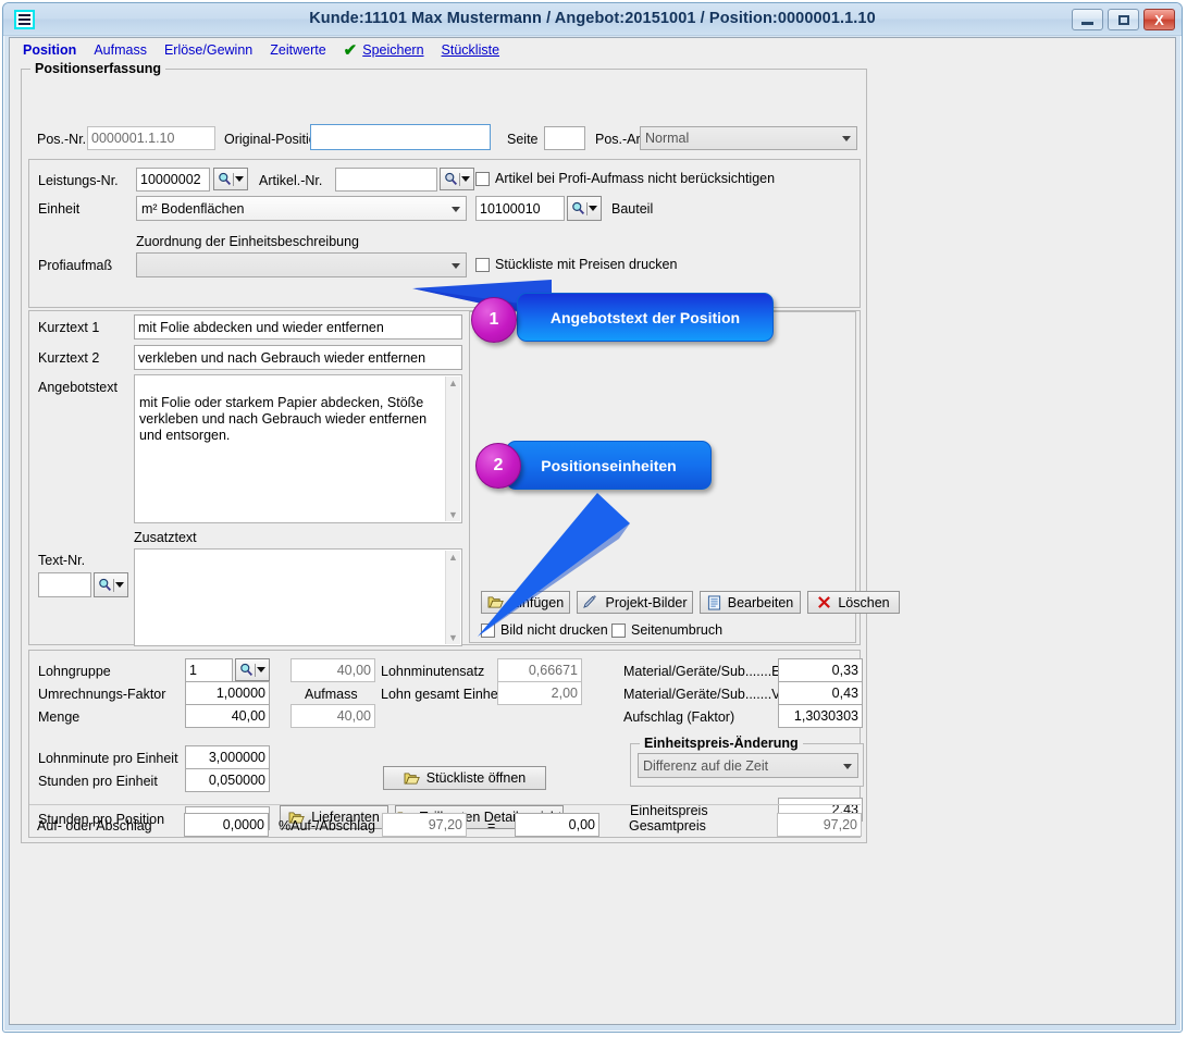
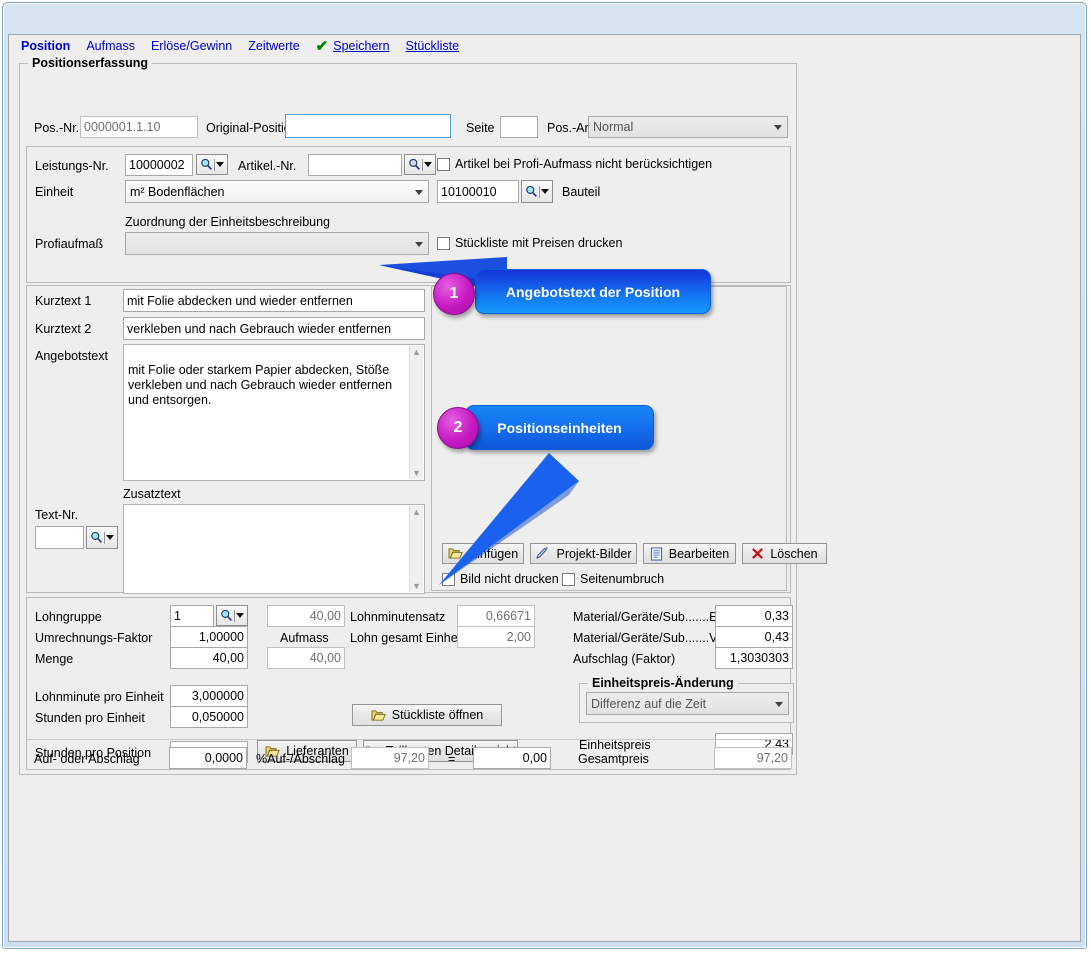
- Kunde:11101 Max Mustermann / Angebot:20151001 / Position:0000001.1.10
- X
  Position
  Aufmass
  Erlöse/Gewinn
  Zeitwerte
  ✔
  Speichern
  Stückliste
  Positionserfassung
  Pos.-Nr.
  0000001.1.10
  Original-Positi
  Seite
  Pos.-Ar
  Normal
  Leistungs-Nr.
  10000002
  Artikel.-Nr.
  Artikel bei Profi-Aufmass nicht berücksichtigen
  Einheit
  m² Bodenflächen
  10100010
  Bauteil
  Zuordnung der Einheitsbeschreibung
  Profiaufmaß
  Stückliste mit Preisen drucken
  Kurztext 1
  mit Folie abdecken und wieder entfernen
  Kurztext 2
  verkleben und nach Gebrauch wieder entfernen
  Angebotstext
  mit Folie oder starkem Papier abdecken, Stöße
  verkleben und nach Gebrauch wieder entfernen
  und entsorgen.
  ▲
  ▼
  Zusatztext
  Text-Nr.
  ▲
  ▼
  nfügen
  Projekt-Bilder
  Bearbeiten
  Löschen
  Bild nicht drucken
  Seitenumbruch
  Lohngruppe
  1
  40,00
  Lohnminutensatz
  0,66671
  Material/Geräte/Sub.......E
  0,33
  Umrechnungs-Faktor
  1,00000
  Aufmass
  Lohn gesamt Einhe
  2,00
  Material/Geräte/Sub.......V
  0,43
  Menge
  40,00
  40,00
  Aufschlag (Faktor)
  1,3030303
  Lohnminute pro Einheit
  3,000000
  Stunden pro Einheit
  0,050000
  Stückliste öffnen
  Einheitspreis-Änderung
  Differenz auf die Zeit
  Einheitspreis
  2,43
  Stunden pro Position
  Lieferanten
  Auf- oder Abschlag
  0,0000
  %Auf-/Abschlag
  97,20
  =
  0,00
  Gesamtpreis
  97,20
  Angebotstext der Position
  1
  Positionseinheiten
  2
